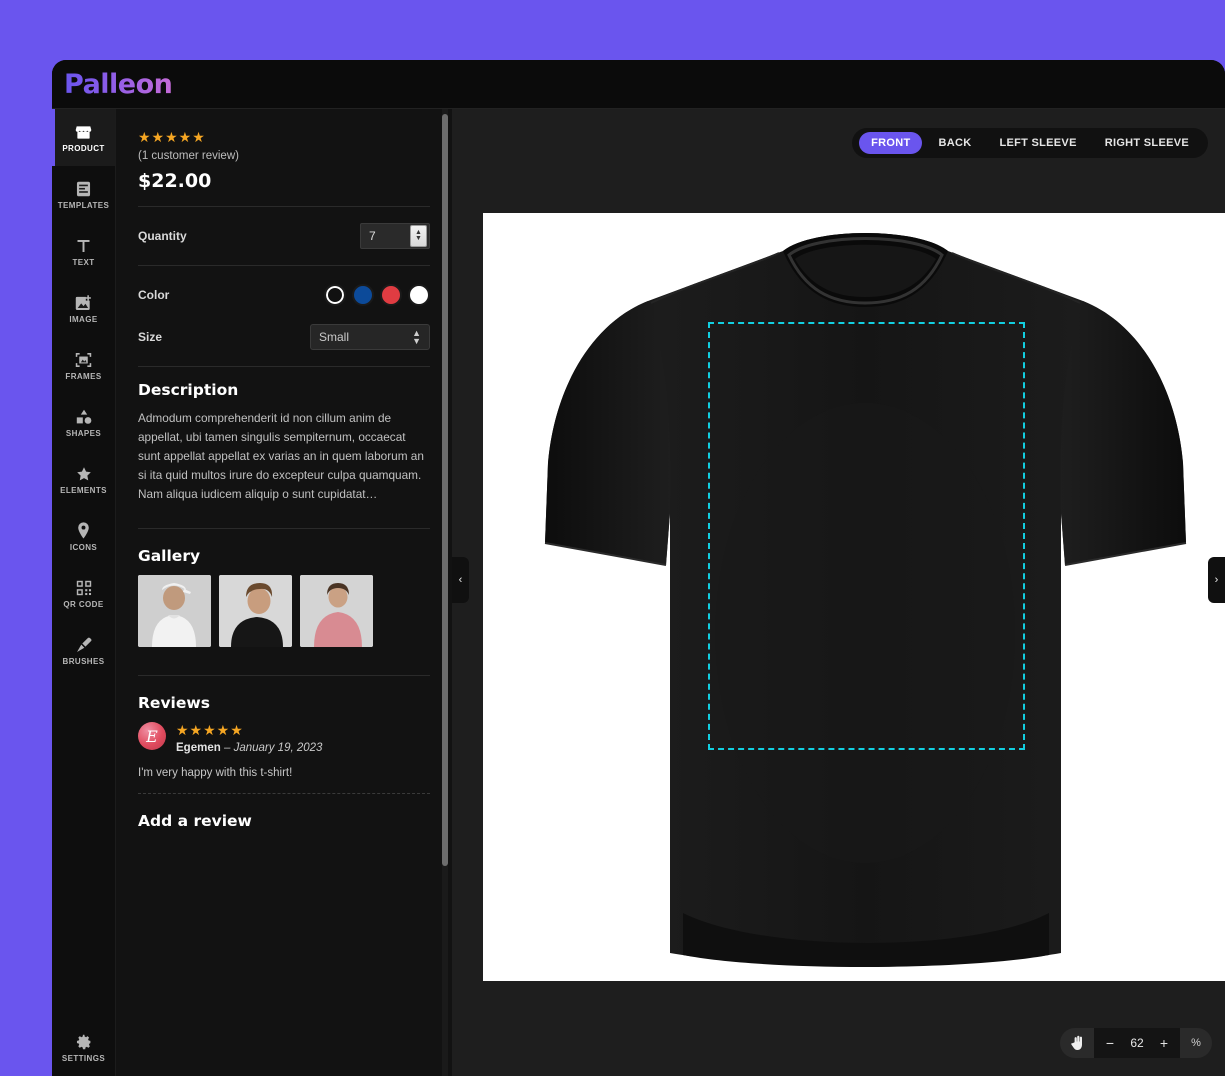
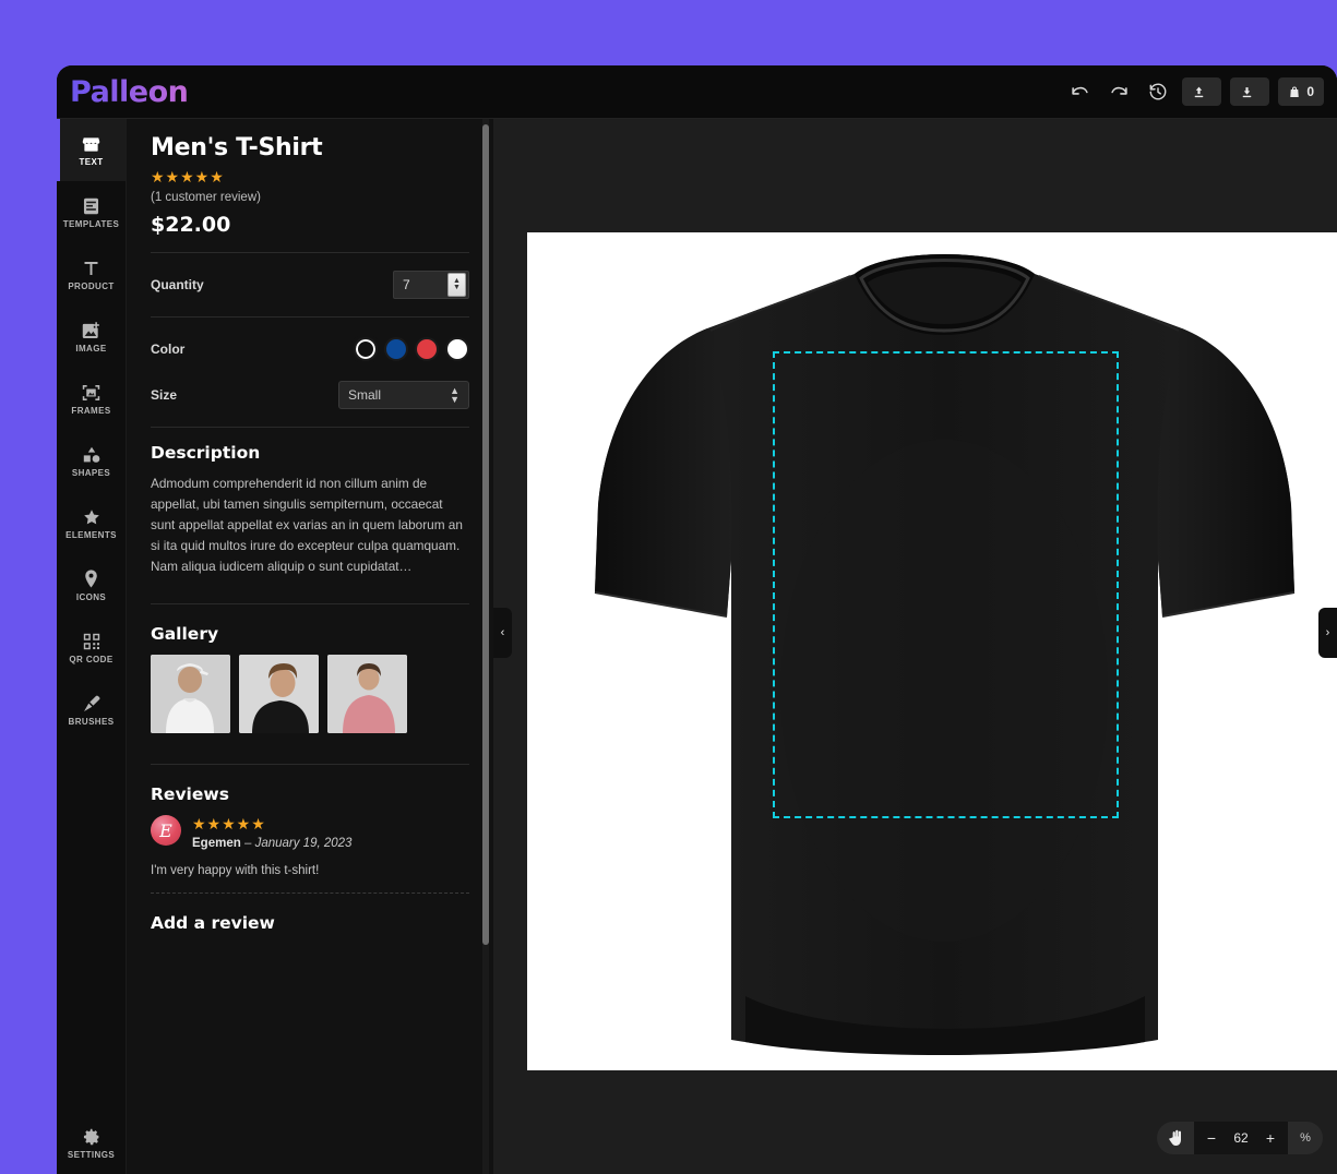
  Palleon
+ 0
- PRODUCT
+ TEXT
  TEMPLATES
- TEXT
+ PRODUCT
  IMAGE
  FRAMES
  SHAPES
  ELEMENTS
  ICONS
  QR CODE
  BRUSHES
  SETTINGS
+ Men's T-Shirt
  ★★★★★
  (1 customer review)
  $22.00
  Quantity
  7
  Color
  Size
  Small
  ▲
  ▼
  Description
  Admodum comprehenderit id non cillum anim de appellat, ubi tamen singulis sempiternum, occaecat sunt appellat appellat ex varias an in quem laborum an si ita quid multos irure do excepteur culpa quamquam. Nam aliqua iudicem aliquip o sunt cupidatat…
  Gallery
  Reviews
  E
  ★★★★★
  Egemen – January 19, 2023
  I'm very happy with this t-shirt!
  Add a review
- FRONT
- BACK
- LEFT SLEEVE
- RIGHT SLEEVE
  ‹
  ›
  −
  62
  +
  %
